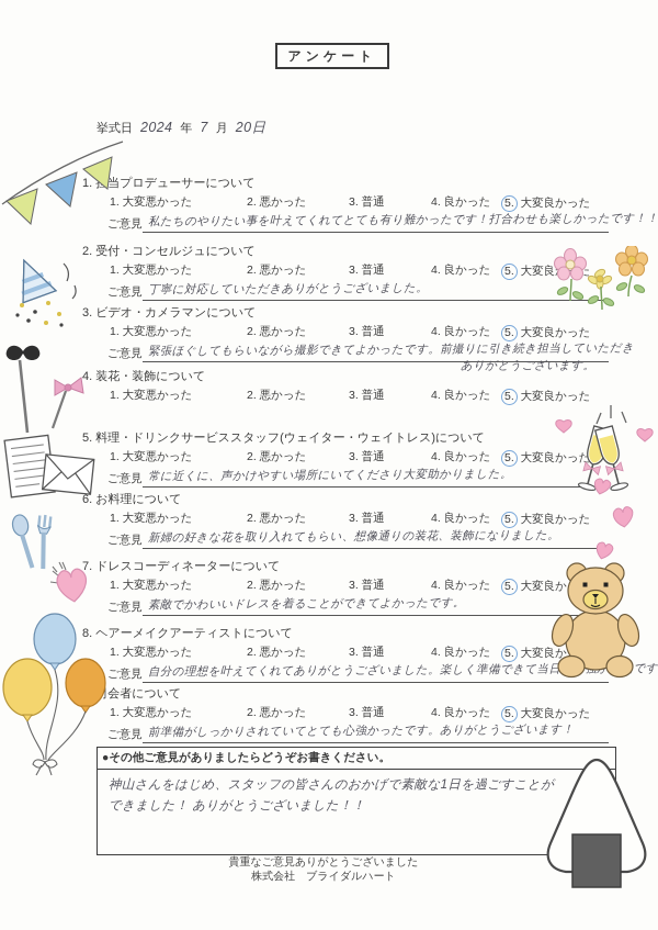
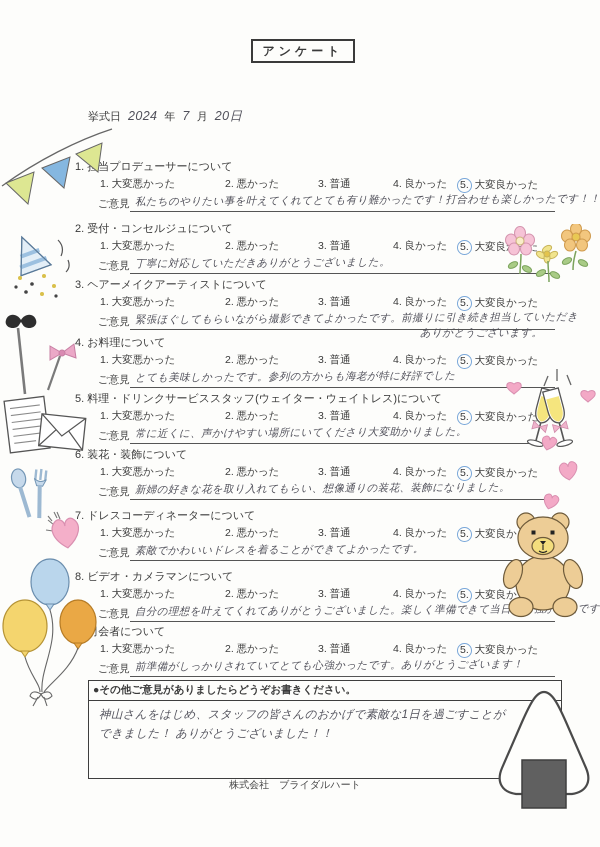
  アンケート
  挙式日 2024 年 7 月 20日
  1. 当プロデューサーについて
  1. 大変悪かった
  2. 悪かった
  3. 普通
  4. 良かった
  5. 大変良かった
  ご意見 私たちのやりたい事を叶えてくれてとても有り難かったです！打合わせも楽しかったです！！
  2. 受付・コンセルジュについて
  1. 大変悪かった
  2. 悪かった
  3. 普通
  4. 良かった
  5. 大変良た
  ご意見 丁寧に対応していただきありがとうございました。
- 3. ビデオ・カメラマンについて
+ 3. ヘアーメイクアーティストについて
  1. 大変悪かった
  2. 悪かった
  3. 普通
  4. 良かった
  5. 大変良かった
  ご意見 緊張ほぐしてもらいながら撮影できてよかったです。前撮りに引き続き担当していただき
  ありがとうございます。
- 4. 装花・装飾について
+ 4. お料理について
  1. 大変悪かった
  2. 悪かった
  3. 普通
  4. 良かった
  5. 大変良かった
+ ご意見 とても美味しかったです。参列の方からも海老が特に好評でした
  5. 料理・ドリンクサービススタッフ(ウェイター・ウェイトレス)について
  1. 大変悪かった
  2. 悪かった
  3. 普通
  4. 良かった
  5. 大変良かった
  ご意見 常に近くに、声かけやすい場所にいてくださり大変助かりました。
- 6. お料理について
+ 6. 装花・装飾について
  1. 大変悪かった
  2. 悪かった
  3. 普通
  4. 良かった
  5. 大変良かった
  ご意見 新婦の好きな花を取り入れてもらい、想像通りの装花、装飾になりました。
  7. ドレスコーディネーターについて
  1. 大変悪かった
  2. 悪かった
  3. 普通
  4. 良かった
  5. 大変良か
  ご意見 素敵でかわいいドレスを着ることができてよかったです。
- 8. ヘアーメイクアーティストについて
+ 8. ビデオ・カメラマンについて
  1. 大変悪かった
  2. 悪かった
  3. 普通
  4. 良かった
  5. 大変良か
  ご意見 自分の理想を叶えてくれてありがとうございました。楽しく準備できて当日です
  1. 大変悪かった
  2. 悪かった
  3. 普通
  4. 良かった
  5. 大変良かった
  ご意見 前準備がしっかりされていてとても心強かったです。ありがとうございます！
  ●その他ご意見がありましたらどうぞお書きください。
  神山さんをはじめ、スタッフの皆さんのおかげで素敵な1日を過ごすことが
  できました！ ありがとうございました！！
- 貴重なご意見ありがとうございました
  株式会社 ブライダルハート
